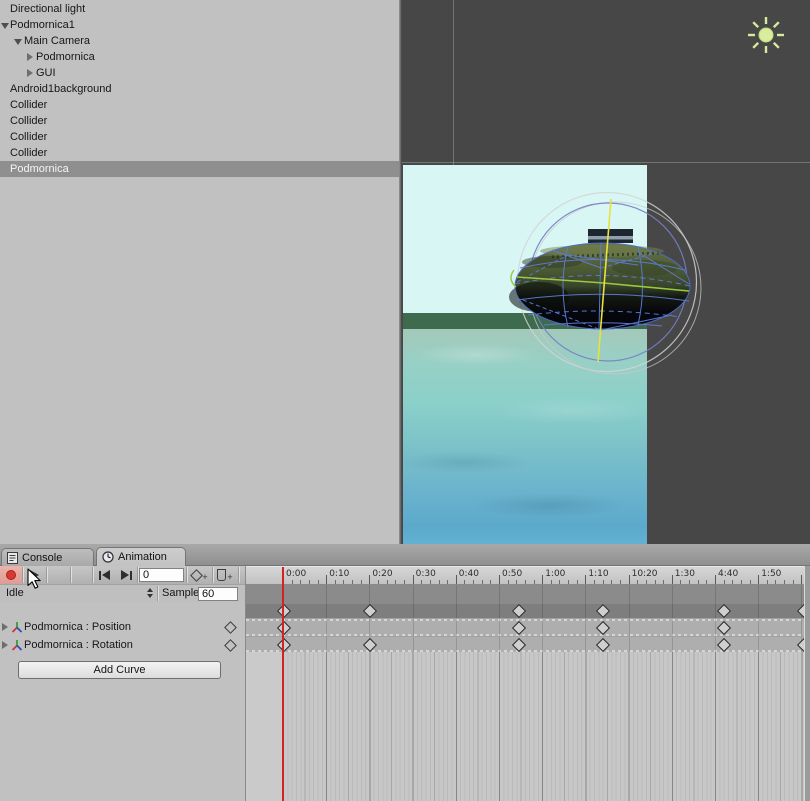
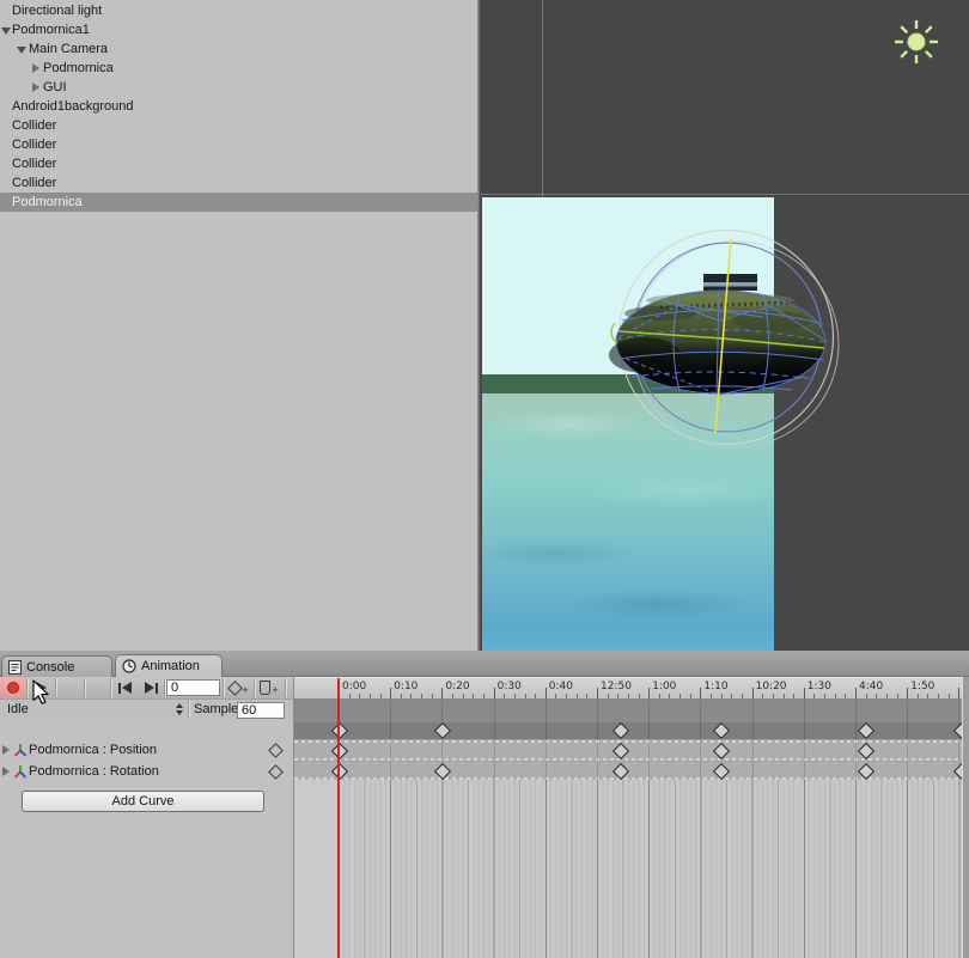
  Directional light
  Podmornica1
  Main Camera
  Podmornica
  GUI
  Android1background
  Collider
  Collider
  Collider
  Collider
  Podmornica
  Console
  Animation
  +
  +
  0
  Idle
  Sample
  60
  Podmornica : Position
  Podmornica : Rotation
  Add Curve
  0:00
  0:10
  0:20
  0:30
  0:40
- 0:50
+ 12:50
  1:00
  1:10
  10:20
  1:30
  4:40
  1:50
